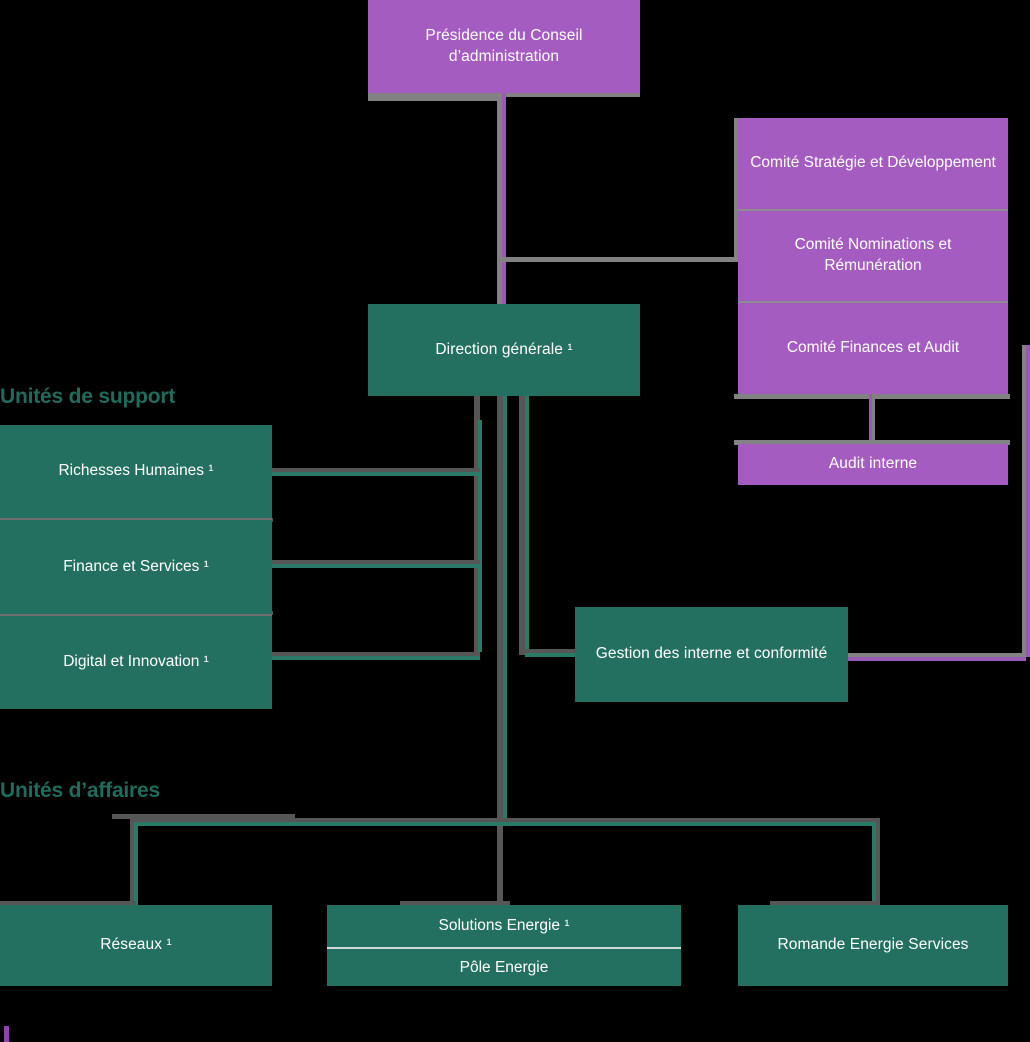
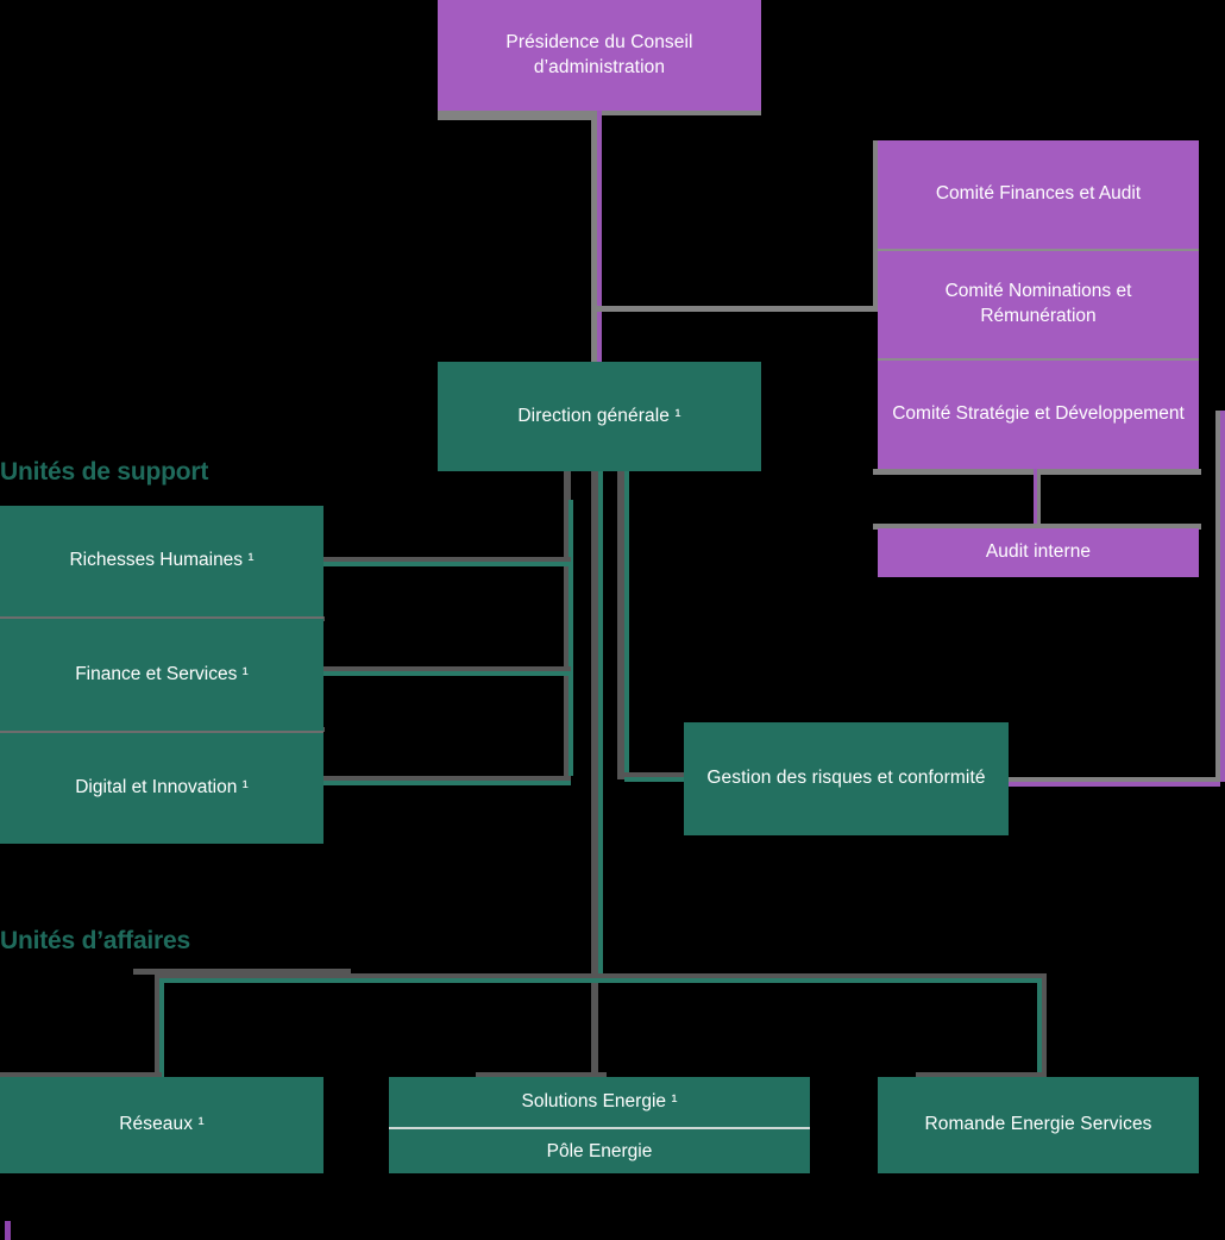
  Présidence du Conseil d’administration
- Comité Stratégie et Développement
+ Comité Finances et Audit
  Comité Nominations et Rémunération
- Comité Finances et Audit
+ Comité Stratégie et Développement
  Audit interne
  Direction générale ¹
- Gestion des interne et conformité
+ Gestion des risques et conformité
  Unités de support
  Richesses Humaines ¹
  Finance et Services ¹
  Digital et Innovation ¹
  Unités d’affaires
  Réseaux ¹
  Solutions Energie ¹
  Pôle Energie
  Romande Energie Services
